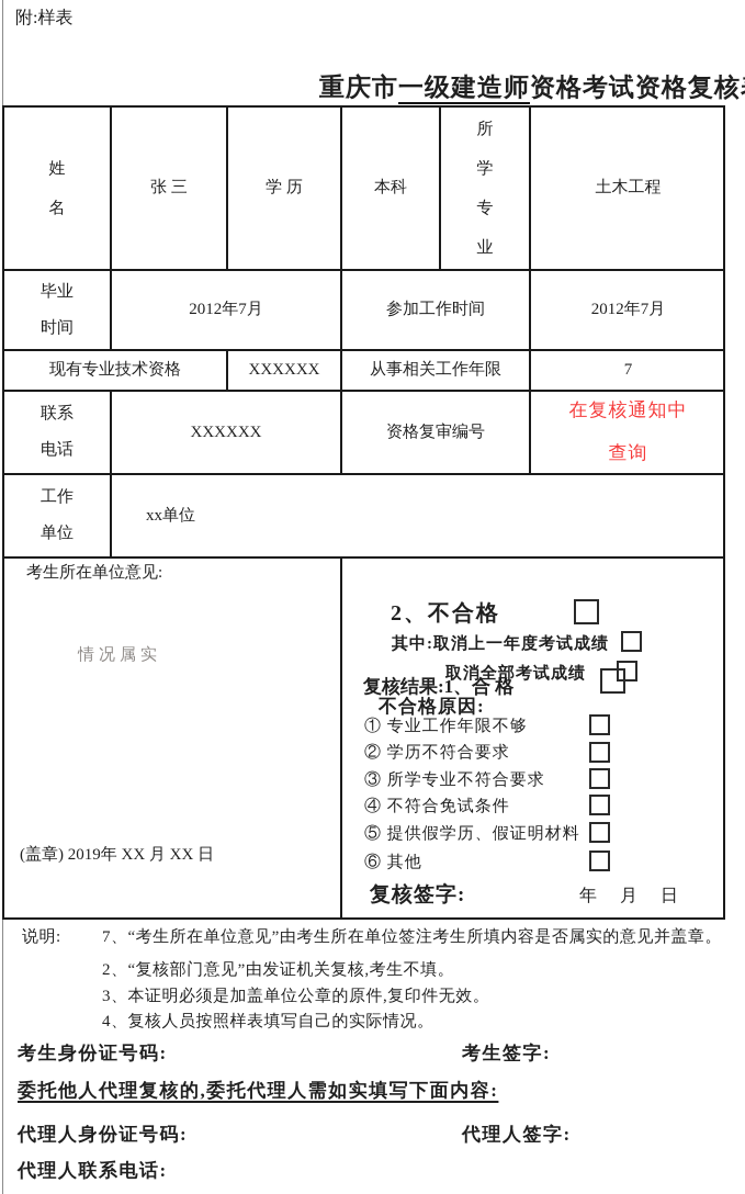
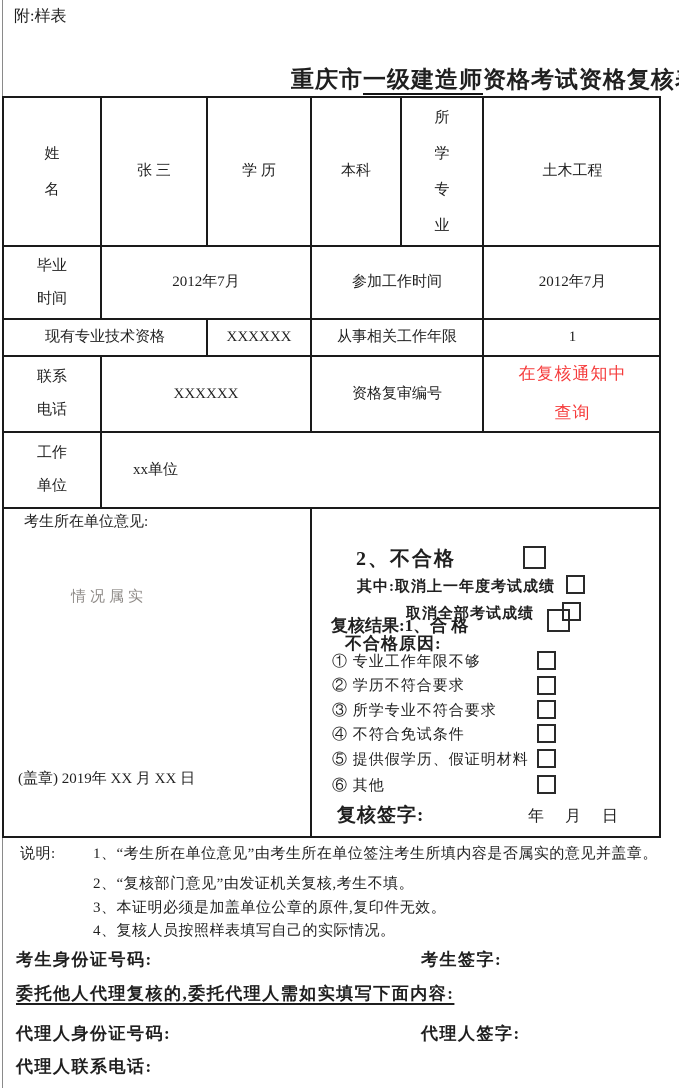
  附:样表
  重庆市一级建造师资格考试资格复核
  姓名
  张 三
  学 历
  本科
  所学专业
  土木工程
  毕业时间
  2012年7月
  参加工作时间
  2012年7月
  现有专业技术资格
  XXXXXX
  从事相关工作年限
- 7
+ 1
  联系电话
  XXXXXX
  资格复审编号
  在复核通知中
  查询
  工作单位
  xx单位
  考生所在单位意见:
  情况属实
  (盖章) 2019年 XX 月 XX 日
  2、不合格
  其中:取消上一年度考试成绩
  取消全部考试成绩
  复核结果:1、合 格
  不合格原因:
  ① 专业工作年限不够
  ② 学历不符合要求
  ③ 所学专业不符合要求
  ④ 不符合免试条件
  ⑤ 提供假学历、假证明材料
  ⑥ 其他
  复核签字:
  年月日
  说明:
- 7、“考生所在单位意见”由考生所在单位签注考生所填内容是否属实的意见并盖章。
+ 1、“考生所在单位意见”由考生所在单位签注考生所填内容是否属实的意见并盖章。
  2、“复核部门意见”由发证机关复核,考生不填。
  3、本证明必须是加盖单位公章的原件,复印件无效。
  4、复核人员按照样表填写自己的实际情况。
  考生身份证号码:
  考生签字:
  委托他人代理复核的,委托代理人需如实填写下面内容:
  代理人身份证号码:
  代理人签字:
  代理人联系电话:
